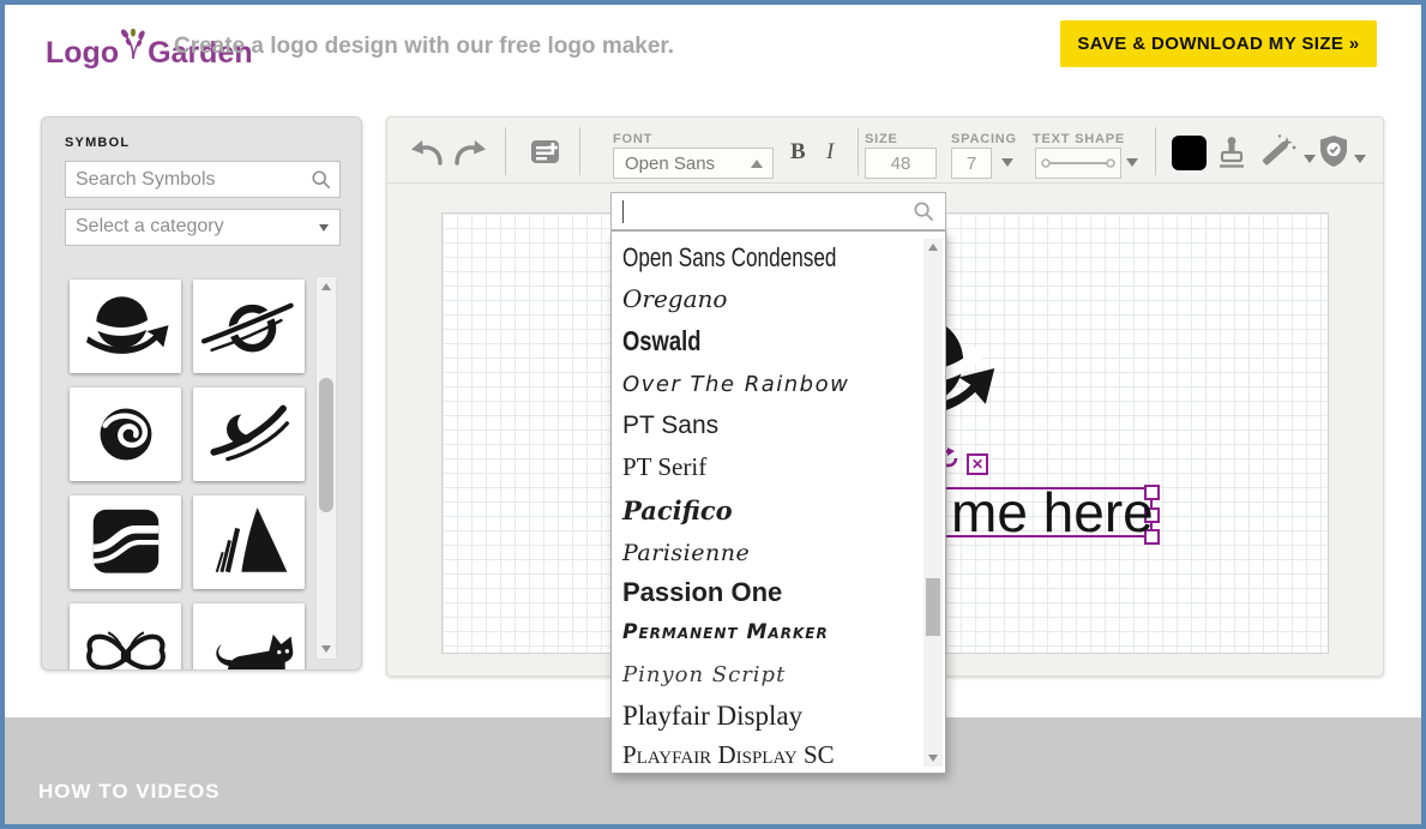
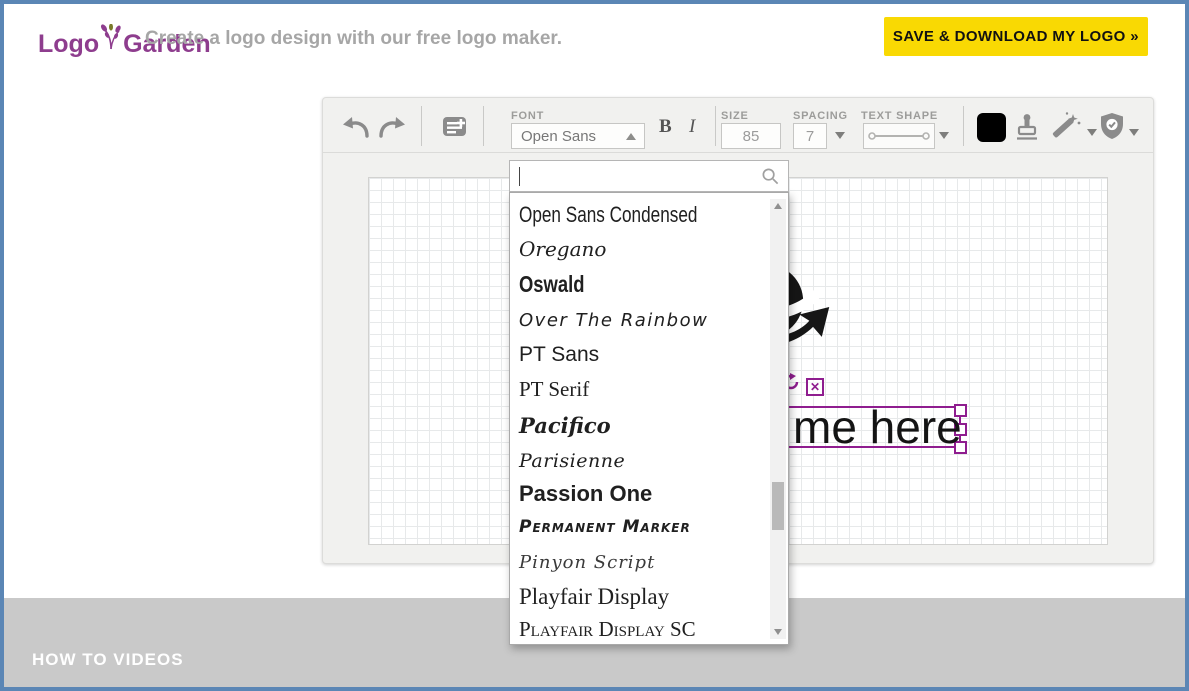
  Logo
  Garden
  Create a logo design with our free logo maker.
- SAVE & DOWNLOAD MY SIZE »
+ SAVE & DOWNLOAD MY LOGO »
- SYMBOL
- Search Symbols
- Select a category
  FONT
  Open Sans
  B
  I
  SIZE
- 48
+ 85
  SPACING
  7
  TEXT SHAPE
  ✕
  me here
  Open Sans Condensed
  Oregano
  Oswald
  Over The Rainbow
  PT Sans
  PT Serif
  Pacifico
  Parisienne
  Passion One
  Permanent Marker
  Pinyon Script
  Playfair Display
  Playfair Display SC
  HOW TO VIDEOS
